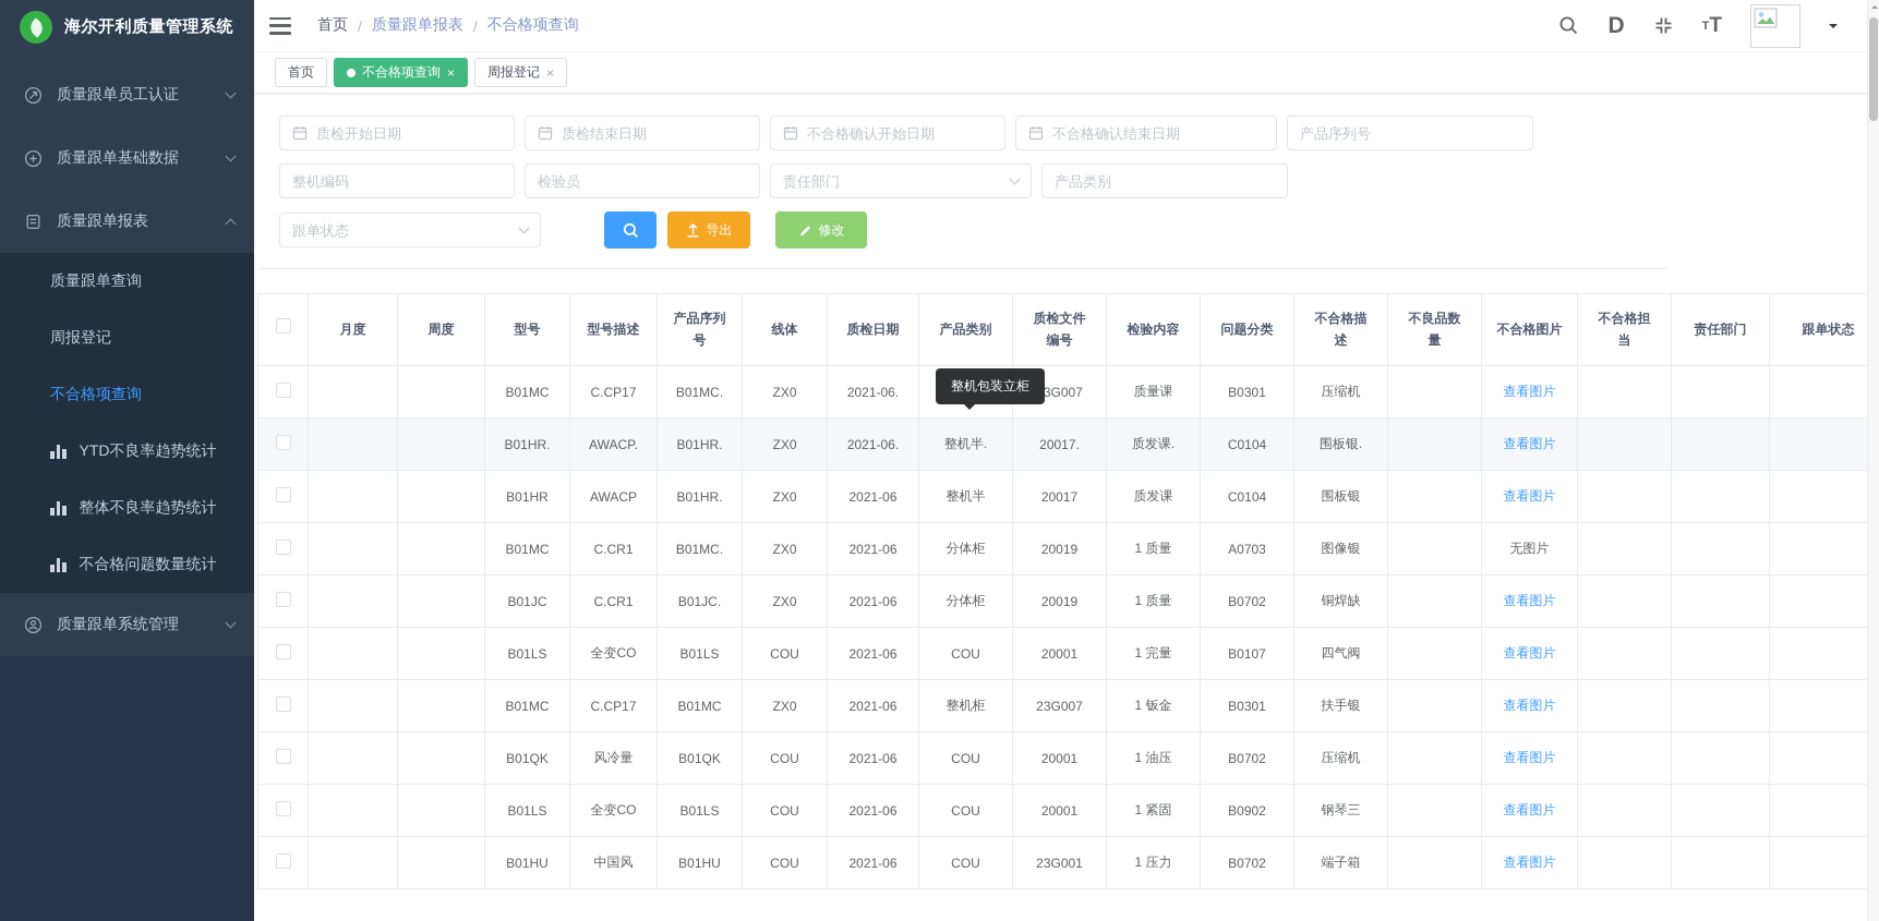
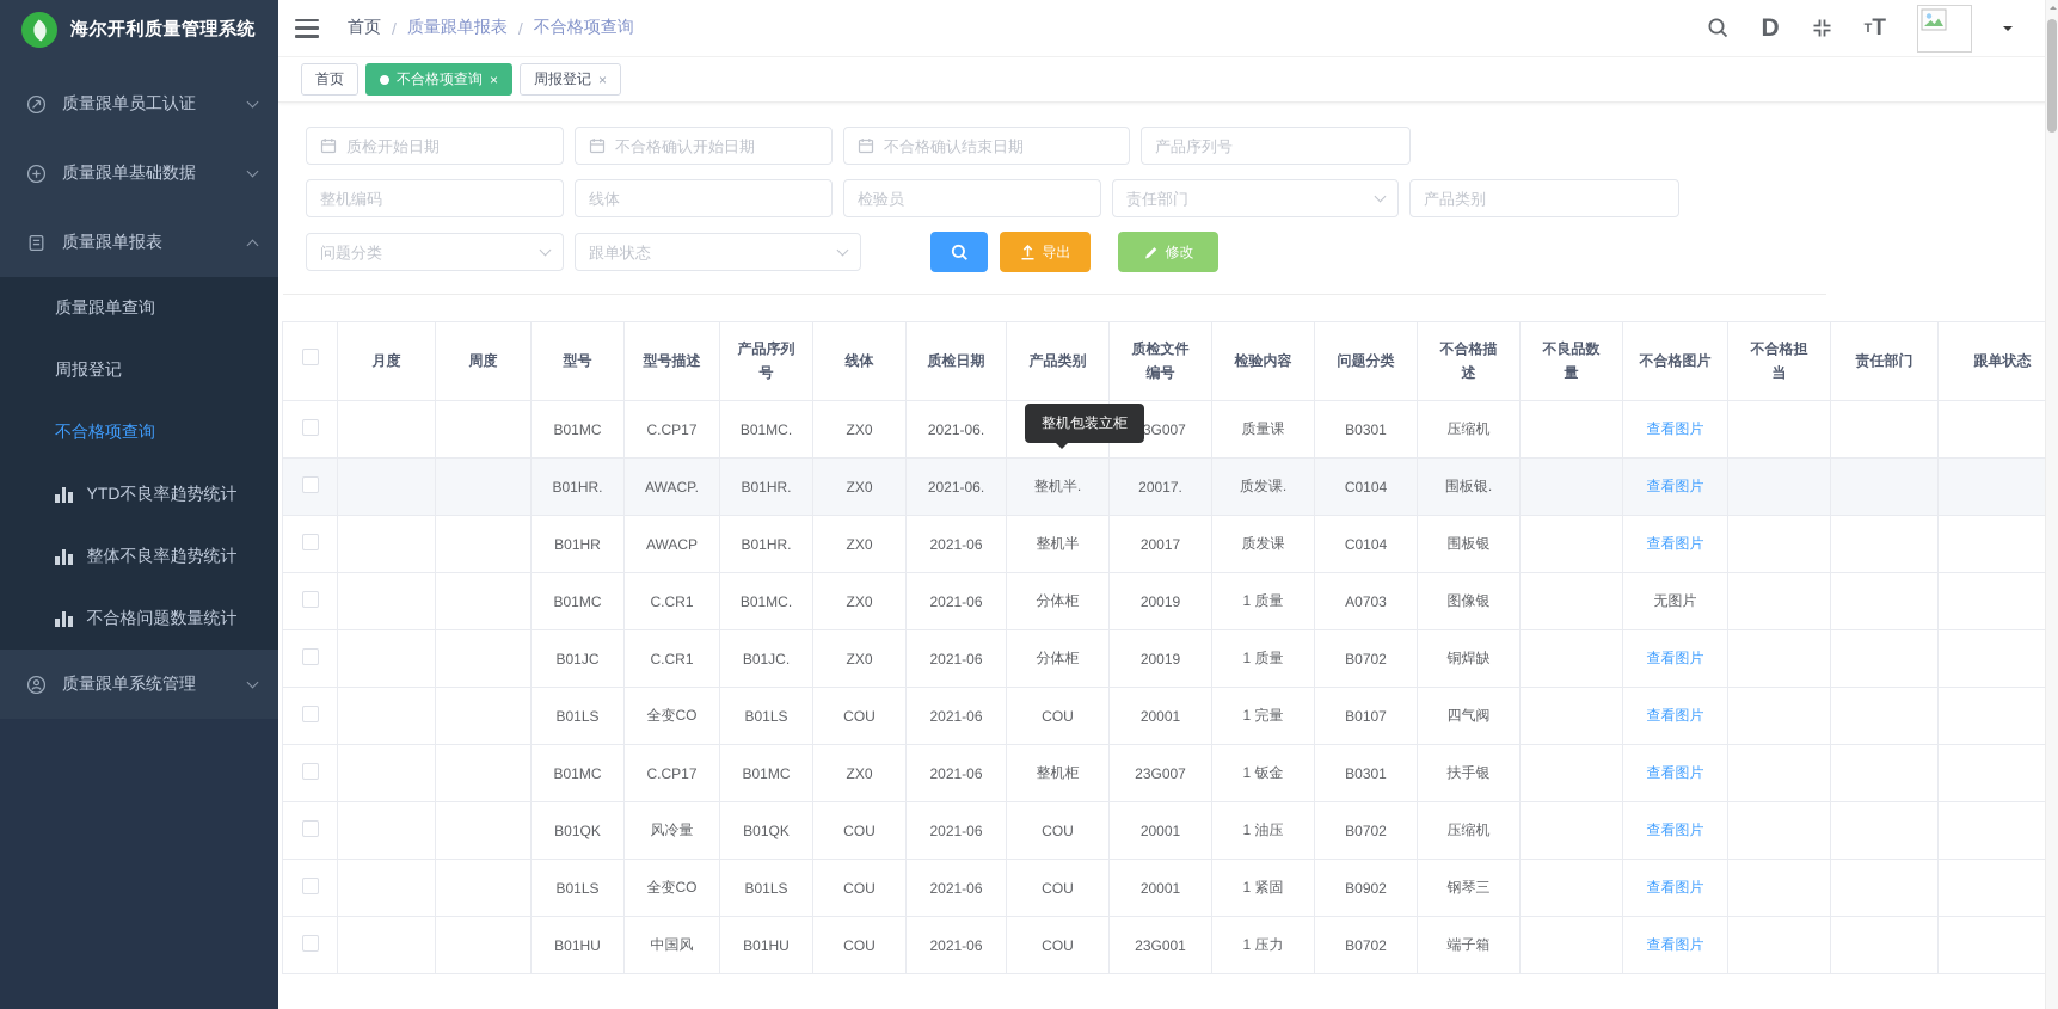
  海尔开利质量管理系统
  质量跟单员工认证
  质量跟单基础数据
  质量跟单报表
  质量跟单查询
  周报登记
  不合格项查询
  YTD不良率趋势统计
  整体不良率趋势统计
  不合格问题数量统计
  质量跟单系统管理
  首页
  /
  质量跟单报表
  /
  不合格项查询
  D
  T
  T
  首页
  不合格项查询
  ×
  周报登记
  ×
  质检开始日期
- 质检结束日期
  不合格确认开始日期
  不合格确认结束日期
  产品序列号
  整机编码
+ 线体
  检验员
  责任部门
  产品类别
+ 问题分类
  跟单状态
  导出
  修改
  		月度	周度	型号	型号描述	产品序列号	线体	质检日期	产品类别	质检文件编号	检验内容	问题分类	不合格描述	不良品数量	不合格图片	不合格担当	责任部门	跟单状态
  			B01MC	C.CP17	B01MC.	ZX0	2021-06.		3G007	质量课	B0301	压缩机		查看图片
  			B01HR.	AWACP.	B01HR.	ZX0	2021-06.	整机半.	20017.	质发课.	C0104	围板银.		查看图片
  			B01HR	AWACP	B01HR.	ZX0	2021-06	整机半	20017	质发课	C0104	围板银		查看图片
  			B01MC	C.CR1	B01MC.	ZX0	2021-06	分体柜	20019	1 质量	A0703	图像银		无图片
  			B01JC	C.CR1	B01JC.	ZX0	2021-06	分体柜	20019	1 质量	B0702	铜焊缺		查看图片
  			B01LS	全变CO	B01LS	COU	2021-06	COU	20001	1 完量	B0107	四气阀		查看图片
  			B01MC	C.CP17	B01MC	ZX0	2021-06	整机柜	23G007	1 钣金	B0301	扶手银		查看图片
  			B01QK	风冷量	B01QK	COU	2021-06	COU	20001	1 油压	B0702	压缩机		查看图片
  			B01LS	全变CO	B01LS	COU	2021-06	COU	20001	1 紧固	B0902	钢琴三		查看图片
  			B01HU	中国风	B01HU	COU	2021-06	COU	23G001	1 压力	B0702	端子箱		查看图片
  整机包装立柜
